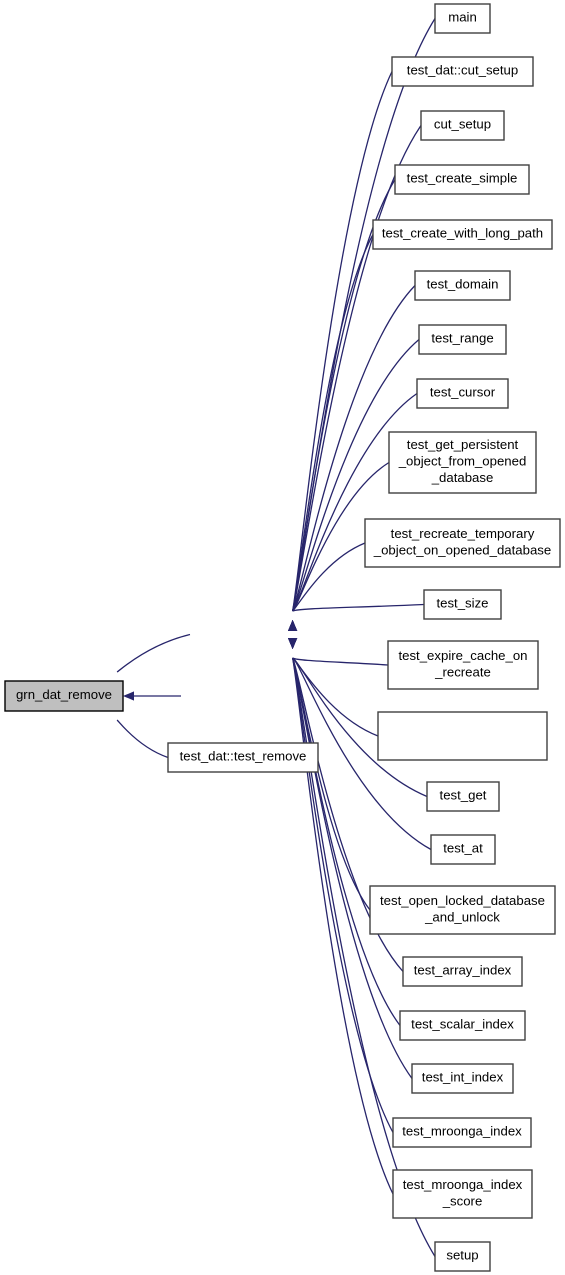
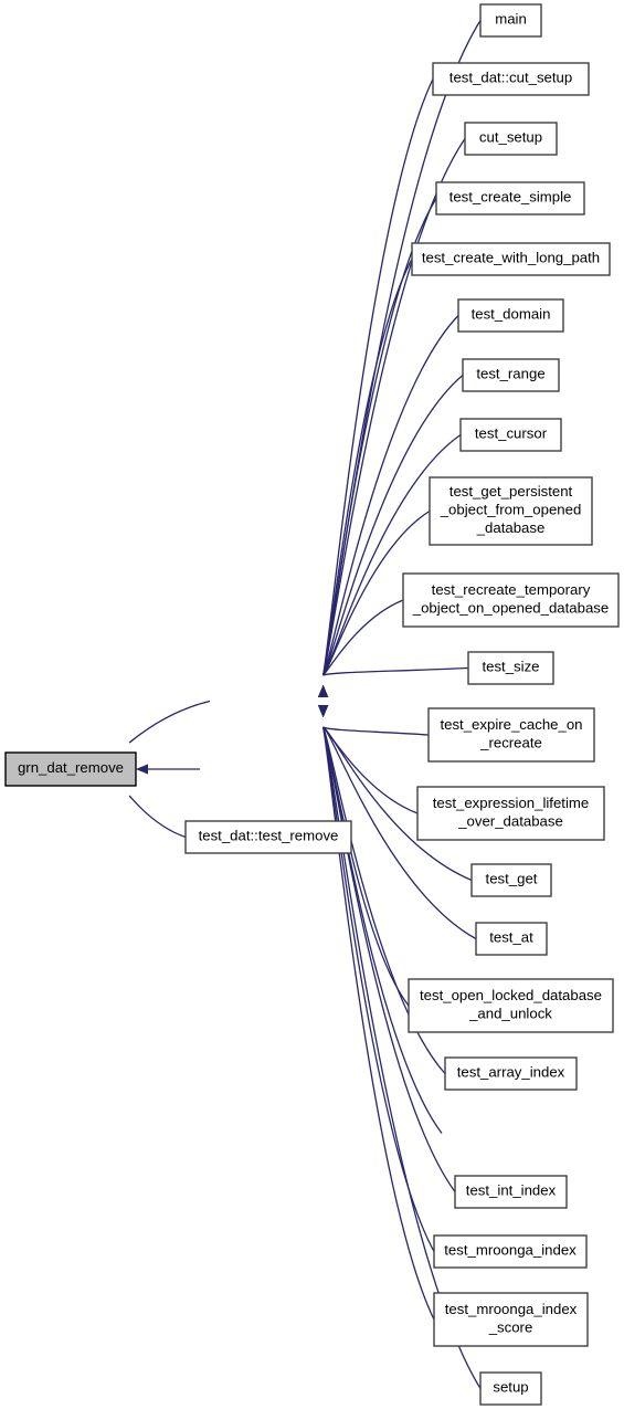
  test_dat::test_remove
  main
  test_dat::cut_setup
  cut_setup
  test_create_simple
  test_create_with_long_path
  test_domain
  test_range
  test_cursor
  test_get_persistent _object_from_opened _database
  test_recreate_temporary _object_on_opened_database
  test_size
  test_expire_cache_on _recreate
+ test_expression_lifetime _over_database
  test_get
  test_at
  test_open_locked_database _and_unlock
  test_array_index
- test_scalar_index
  test_int_index
  test_mroonga_index
  test_mroonga_index _score
  setup
  grn_dat_remove
